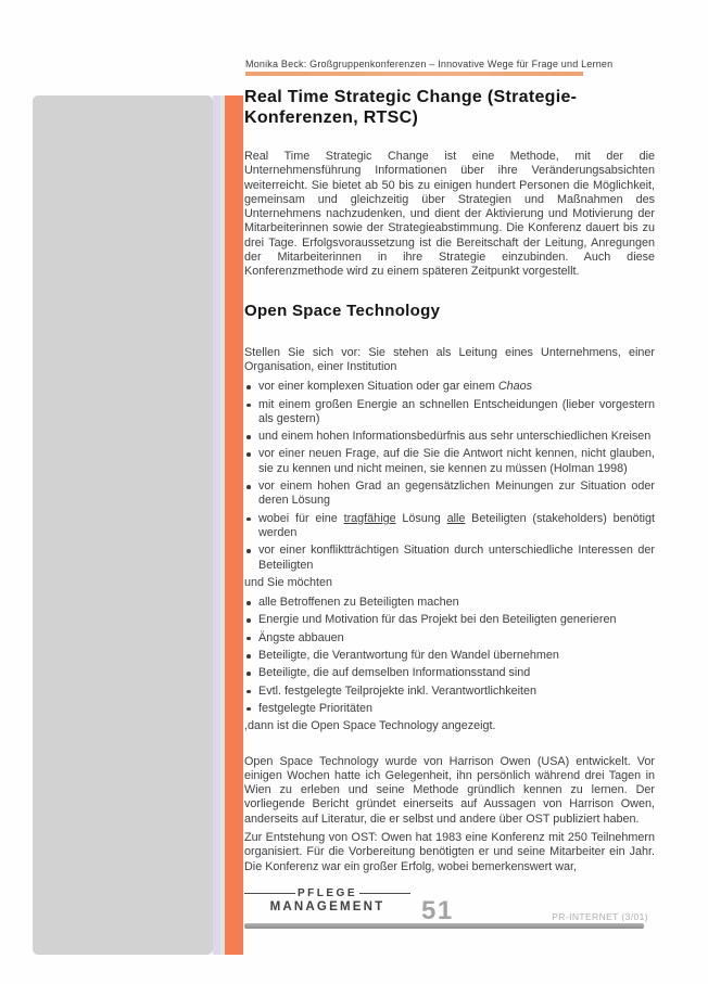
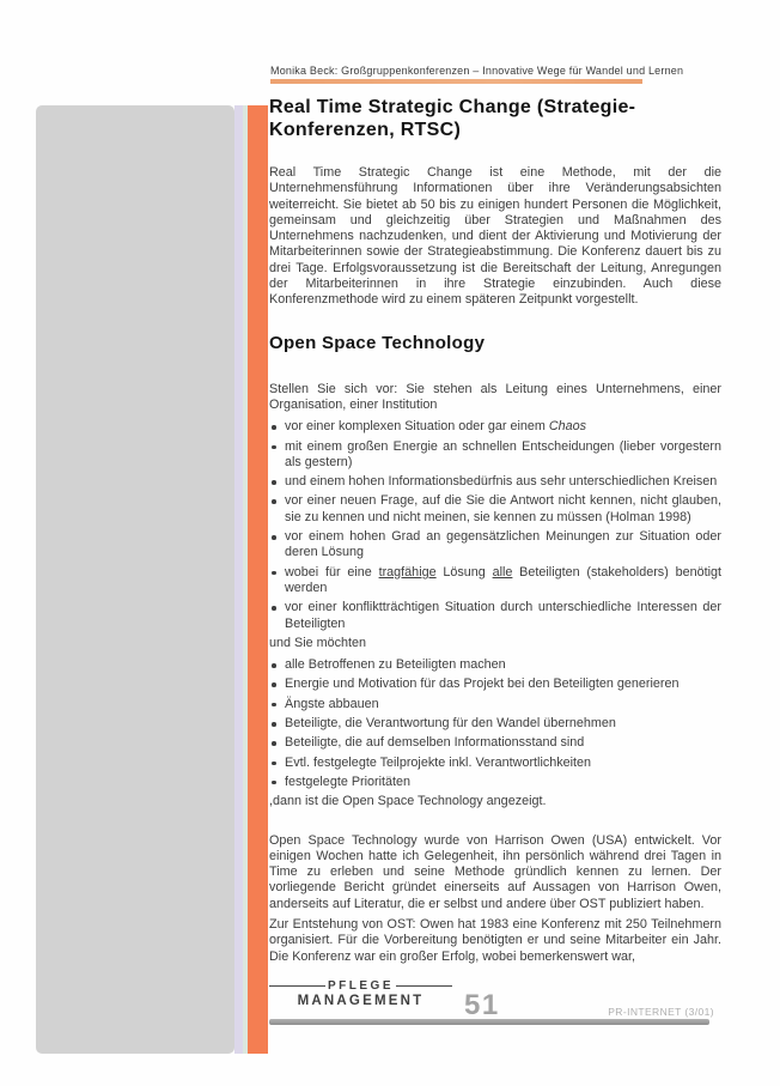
- Monika Beck: Großgruppenkonferenzen – Innovative Wege für Frage und Lernen
+ Monika Beck: Großgruppenkonferenzen – Innovative Wege für Wandel und Lernen
  Real Time Strategic Change (Strategie-
  Konferenzen, RTSC)
  Real Time Strategic Change ist eine Methode, mit der die Unternehmensführung Informationen über ihre Veränderungsabsichten weiterreicht. Sie bietet ab 50 bis zu einigen hundert Personen die Möglichkeit, gemeinsam und gleichzeitig über Strategien und Maßnahmen des Unternehmens nachzudenken, und dient der Aktivierung und Motivierung der Mitarbeiterinnen sowie der Strategieabstimmung. Die Konferenz dauert bis zu drei Tage. Erfolgsvoraussetzung ist die Bereitschaft der Leitung, Anregungen der Mitarbeiterinnen in ihre Strategie einzubinden. Auch diese Konferenzmethode wird zu einem späteren Zeitpunkt vorgestellt.
  Open Space Technology
  Stellen Sie sich vor: Sie stehen als Leitung eines Unternehmens, einer Organisation, einer Institution
  vor einer komplexen Situation oder gar einem Chaos
  mit einem großen Energie an schnellen Entscheidungen (lieber vorgestern als gestern)
  und einem hohen Informationsbedürfnis aus sehr unterschiedlichen Kreisen
  vor einer neuen Frage, auf die Sie die Antwort nicht kennen, nicht glauben, sie zu kennen und nicht meinen, sie kennen zu müssen (Holman 1998)
  vor einem hohen Grad an gegensätzlichen Meinungen zur Situation oder deren Lösung
  wobei für eine tragfähige Lösung alle Beteiligten (stakeholders) benötigt werden
  vor einer konfliktträchtigen Situation durch unterschiedliche Interessen der Beteiligten
  und Sie möchten
  alle Betroffenen zu Beteiligten machen
  Energie und Motivation für das Projekt bei den Beteiligten generieren
  Ängste abbauen
  Beteiligte, die Verantwortung für den Wandel übernehmen
  Beteiligte, die auf demselben Informationsstand sind
  Evtl. festgelegte Teilprojekte inkl. Verantwortlichkeiten
  festgelegte Prioritäten
  ,dann ist die Open Space Technology angezeigt.
- Open Space Technology wurde von Harrison Owen (USA) entwickelt. Vor einigen Wochen hatte ich Gelegenheit, ihn persönlich während drei Tagen in Wien zu erleben und seine Methode gründlich kennen zu lernen. Der vorliegende Bericht gründet einerseits auf Aussagen von Harrison Owen, anderseits auf Literatur, die er selbst und andere über OST publiziert haben.
+ Open Space Technology wurde von Harrison Owen (USA) entwickelt. Vor einigen Wochen hatte ich Gelegenheit, ihn persönlich während drei Tagen in Time zu erleben und seine Methode gründlich kennen zu lernen. Der vorliegende Bericht gründet einerseits auf Aussagen von Harrison Owen, anderseits auf Literatur, die er selbst und andere über OST publiziert haben.
  Zur Entstehung von OST: Owen hat 1983 eine Konferenz mit 250 Teilnehmern organisiert. Für die Vorbereitung benötigten er und seine Mitarbeiter ein Jahr. Die Konferenz war ein großer Erfolg, wobei bemerkenswert war,
  PFLEGE
  MANAGEMENT
  51
  PR-INTERNET (3/01)
